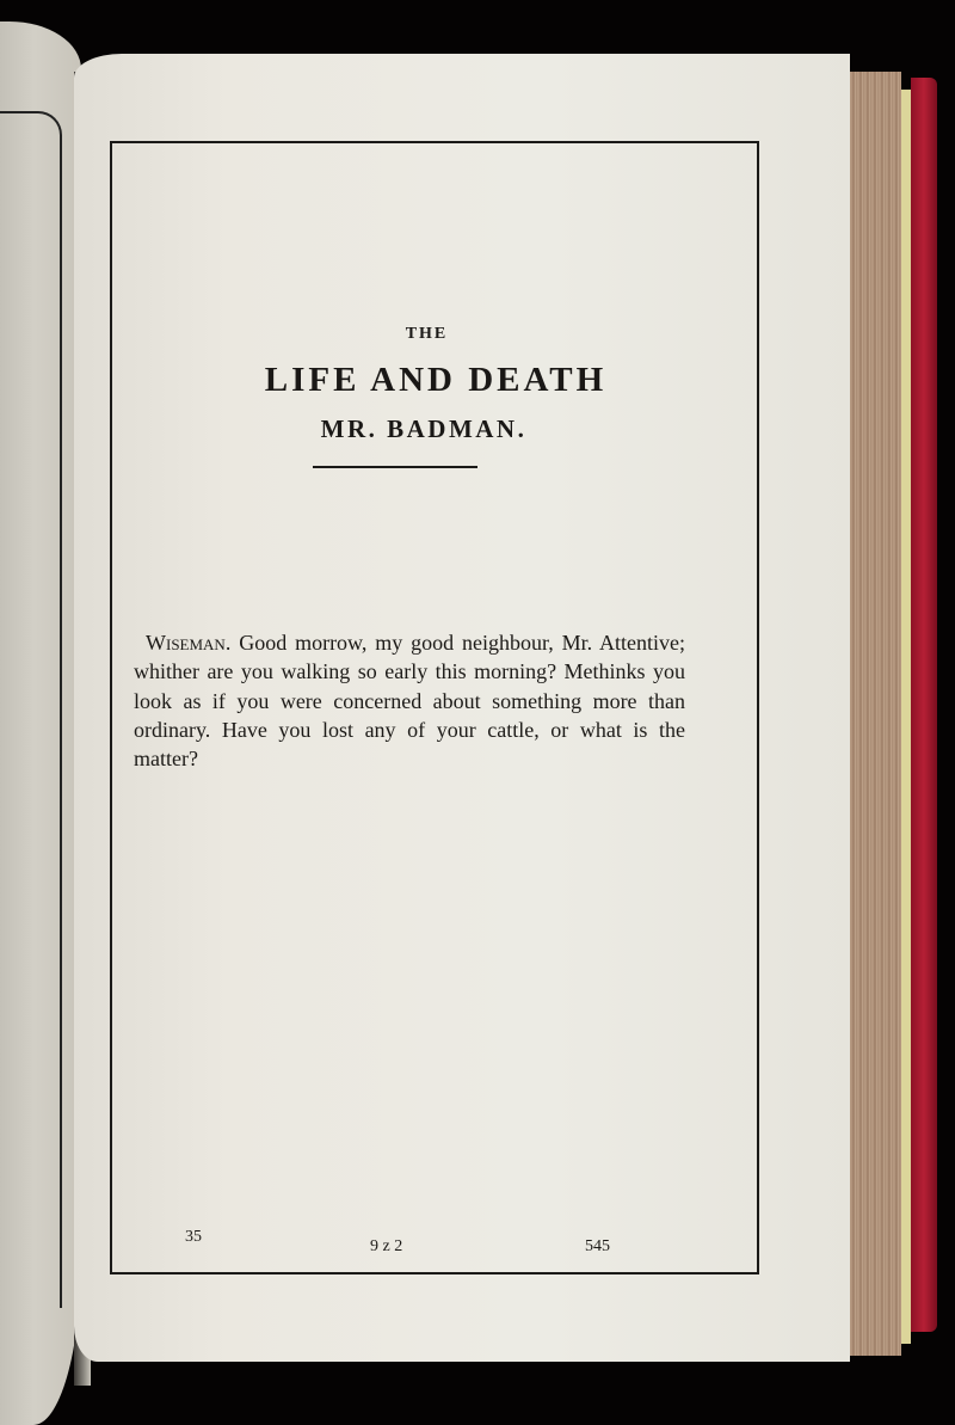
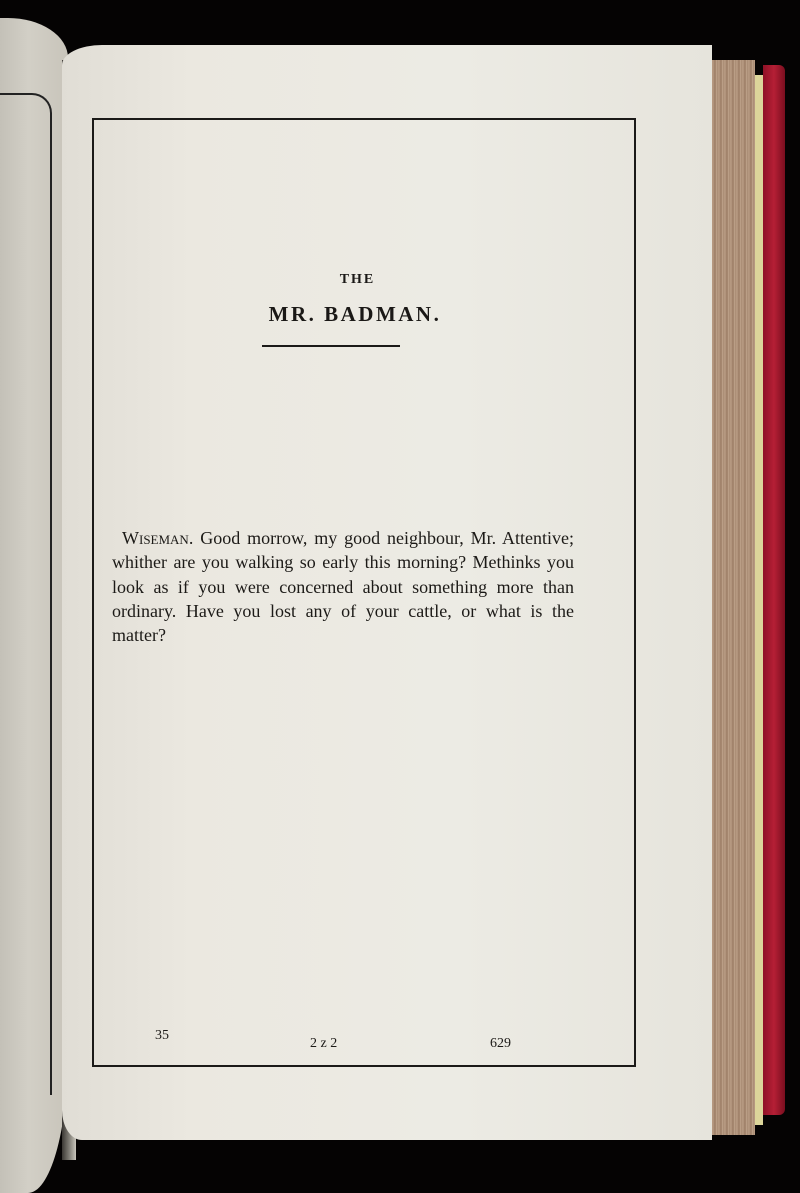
  THE
- LIFE AND DEATH
  MR. BADMAN.
  Wiseman. Good morrow, my good neighbour, Mr. Attentive; whither are you walking so early this morning? Methinks you look as if you were concerned about something more than ordinary. Have you lost any of your cattle, or what is the matter?
  35
- 9 z 2
+ 2 z 2
- 545
+ 629
